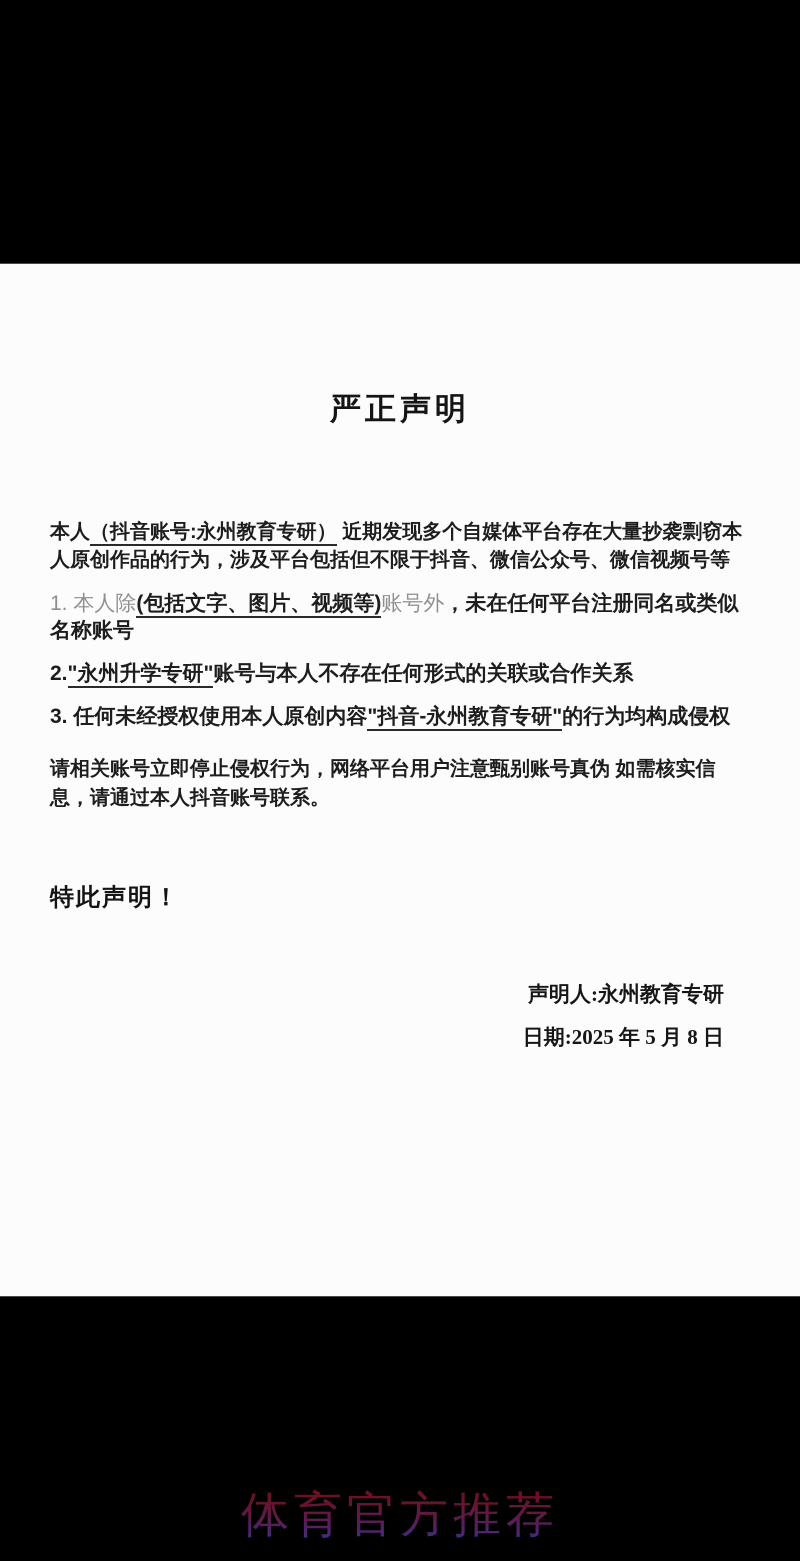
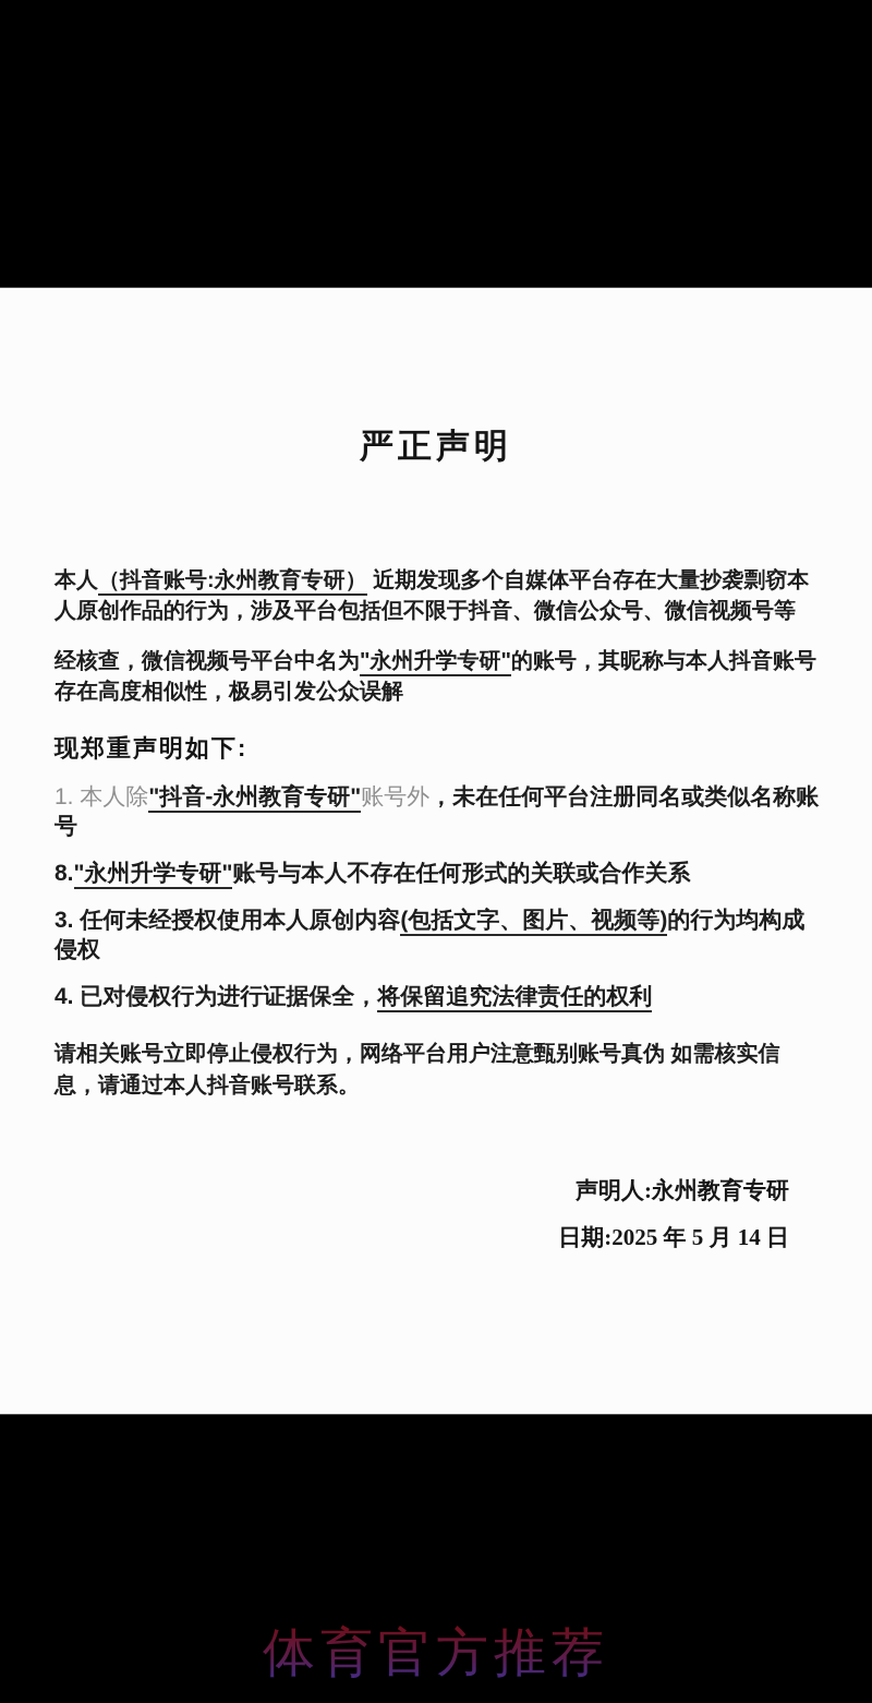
  严正声明
  本人（抖音账号:永州教育专研） 近期发现多个自媒体平台存在大量抄袭剽窃本人原创作品的行为，涉及平台包括但不限于抖音、微信公众号、微信视频号等
+ 经核查，微信视频号平台中名为"永州升学专研"的账号，其昵称与本人抖音账号存在高度相似性，极易引发公众误解
+ 现郑重声明如下:
- 1. 本人除(包括文字、图片、视频等)账号外，未在任何平台注册同名或类似名称账号
+ 1. 本人除"抖音-永州教育专研"账号外，未在任何平台注册同名或类似名称账号
- 2."永州升学专研"账号与本人不存在任何形式的关联或合作关系
+ 8."永州升学专研"账号与本人不存在任何形式的关联或合作关系
- 3. 任何未经授权使用本人原创内容"抖音-永州教育专研"的行为均构成侵权
+ 3. 任何未经授权使用本人原创内容(包括文字、图片、视频等)的行为均构成侵权
+ 4. 已对侵权行为进行证据保全，将保留追究法律责任的权利
  请相关账号立即停止侵权行为，网络平台用户注意甄别账号真伪 如需核实信息，请通过本人抖音账号联系。
- 特此声明！
  声明人:永州教育专研
- 日期:2025 年 5 月 8 日
+ 日期:2025 年 5 月 14 日
  体育官方推荐
